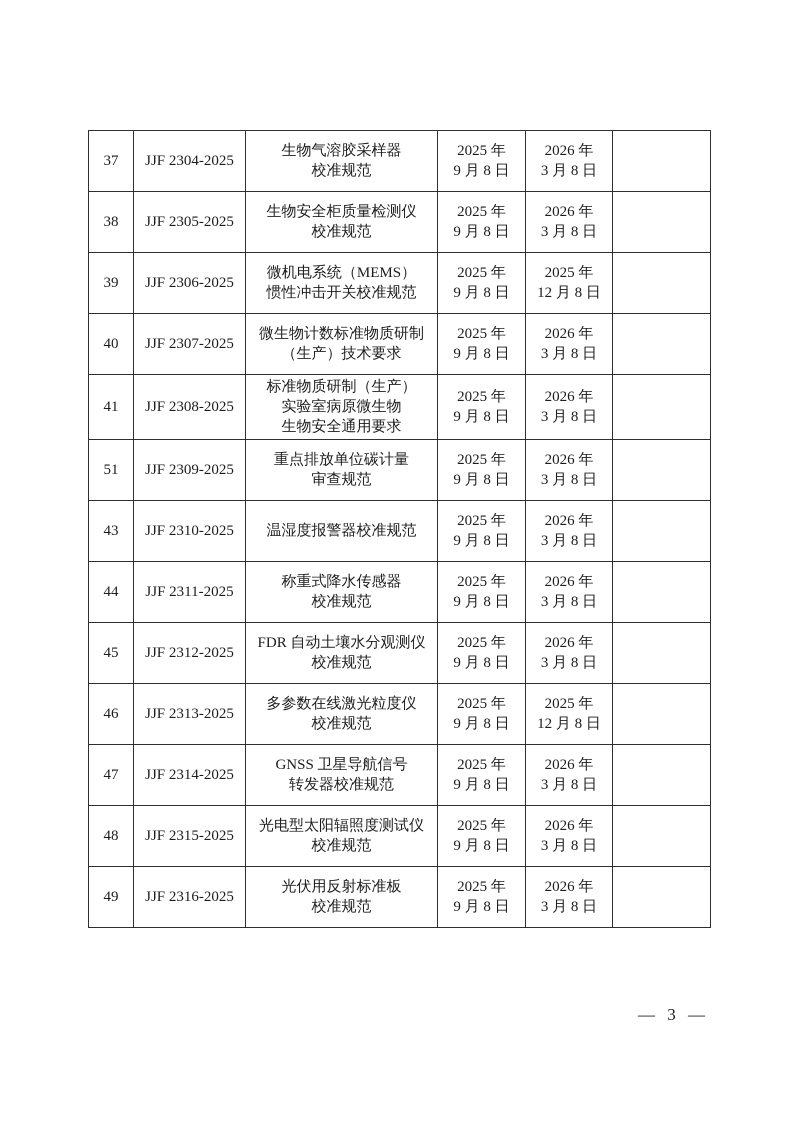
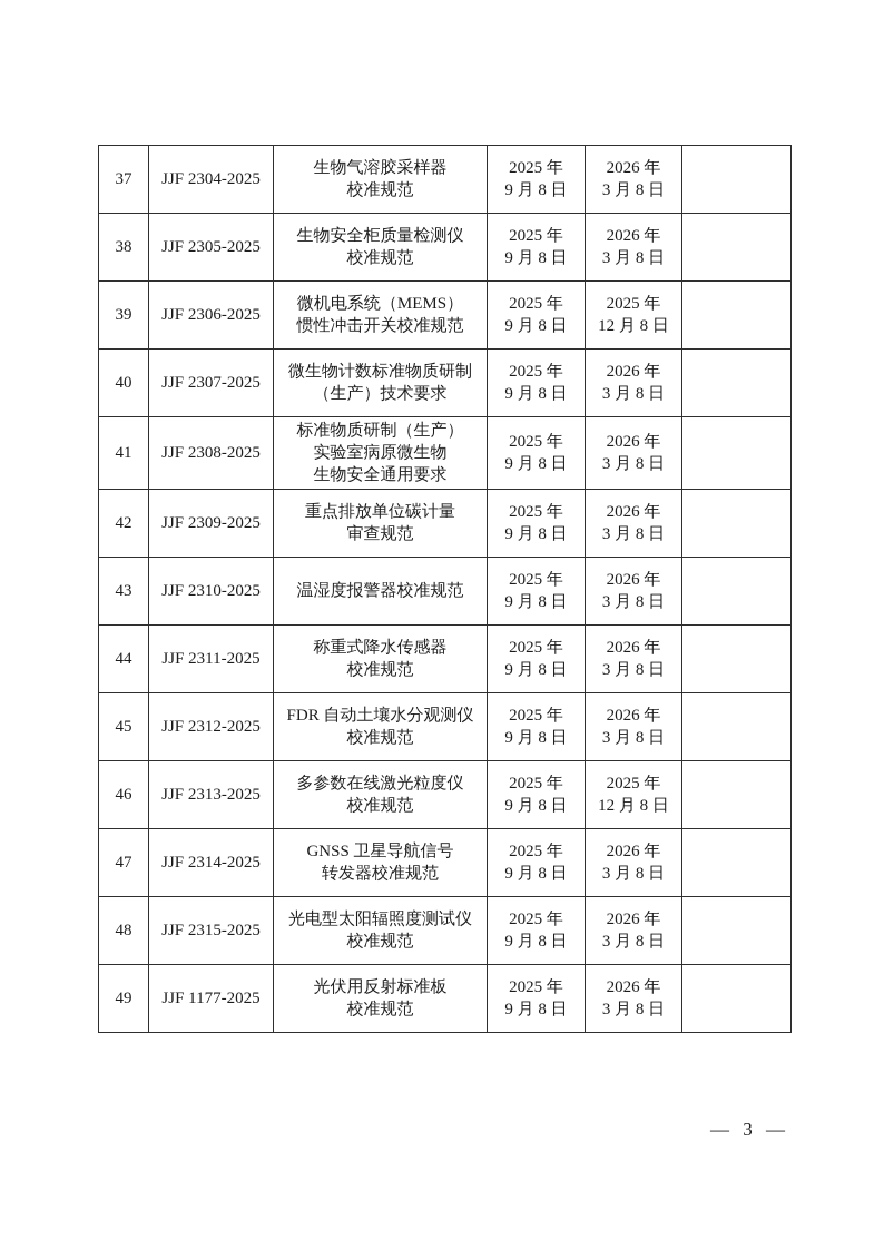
  37	JJF 2304-2025	生物气溶胶采样器校准规范	2025 年9 月 8 日	2026 年3 月 8 日
  38	JJF 2305-2025	生物安全柜质量检测仪校准规范	2025 年9 月 8 日	2026 年3 月 8 日
  39	JJF 2306-2025	微机电系统（MEMS）惯性冲击开关校准规范	2025 年9 月 8 日	2025 年12 月 8 日
  40	JJF 2307-2025	微生物计数标准物质研制（生产）技术要求	2025 年9 月 8 日	2026 年3 月 8 日
  41	JJF 2308-2025	标准物质研制（生产）实验室病原微生物生物安全通用要求	2025 年9 月 8 日	2026 年3 月 8 日
- 51	JJF 2309-2025	重点排放单位碳计量审查规范	2025 年9 月 8 日	2026 年3 月 8 日
+ 42	JJF 2309-2025	重点排放单位碳计量审查规范	2025 年9 月 8 日	2026 年3 月 8 日
  43	JJF 2310-2025	温湿度报警器校准规范	2025 年9 月 8 日	2026 年3 月 8 日
  44	JJF 2311-2025	称重式降水传感器校准规范	2025 年9 月 8 日	2026 年3 月 8 日
  45	JJF 2312-2025	FDR 自动土壤水分观测仪校准规范	2025 年9 月 8 日	2026 年3 月 8 日
  46	JJF 2313-2025	多参数在线激光粒度仪校准规范	2025 年9 月 8 日	2025 年12 月 8 日
  47	JJF 2314-2025	GNSS 卫星导航信号转发器校准规范	2025 年9 月 8 日	2026 年3 月 8 日
  48	JJF 2315-2025	光电型太阳辐照度测试仪校准规范	2025 年9 月 8 日	2026 年3 月 8 日
- 49	JJF 2316-2025	光伏用反射标准板校准规范	2025 年9 月 8 日	2026 年3 月 8 日
+ 49	JJF 1177-2025	光伏用反射标准板校准规范	2025 年9 月 8 日	2026 年3 月 8 日
  — 3 —
